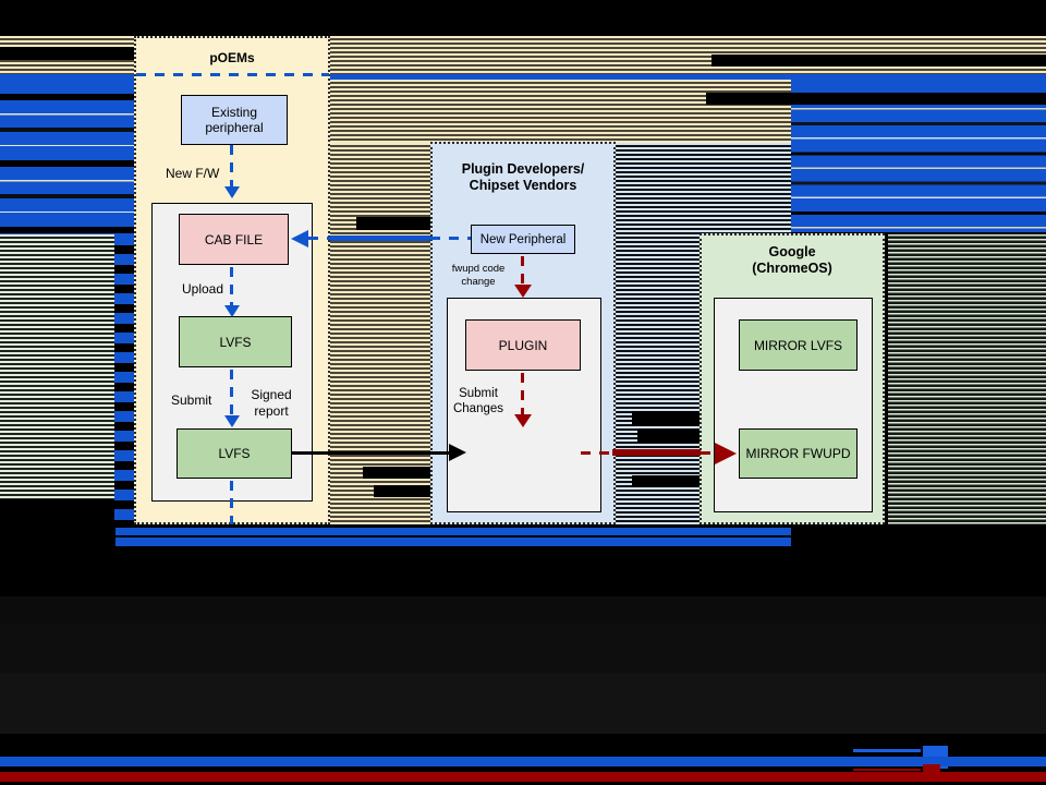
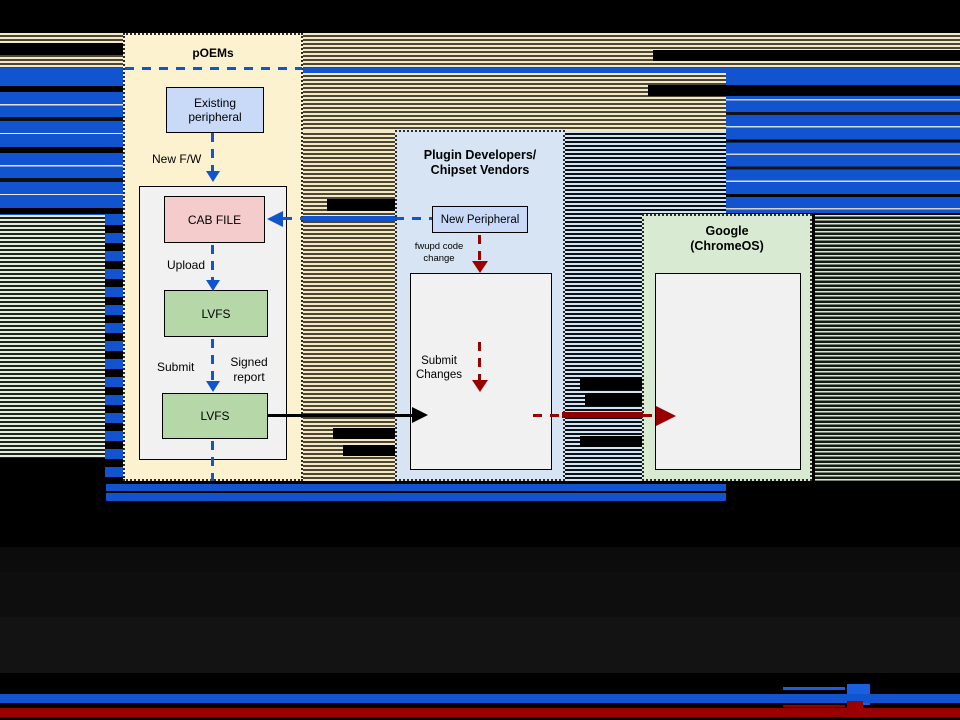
  pOEMs
  Plugin Developers/ Chipset Vendors
  Google (ChromeOS)
  Existing peripheral
  CAB FILE
  LVFS
  LVFS
  New Peripheral
- PLUGIN
- MIRROR LVFS
- MIRROR FWUPD
  New F/W
  Upload
  Submit
  Signed report
  fwupd code change
  Submit Changes
